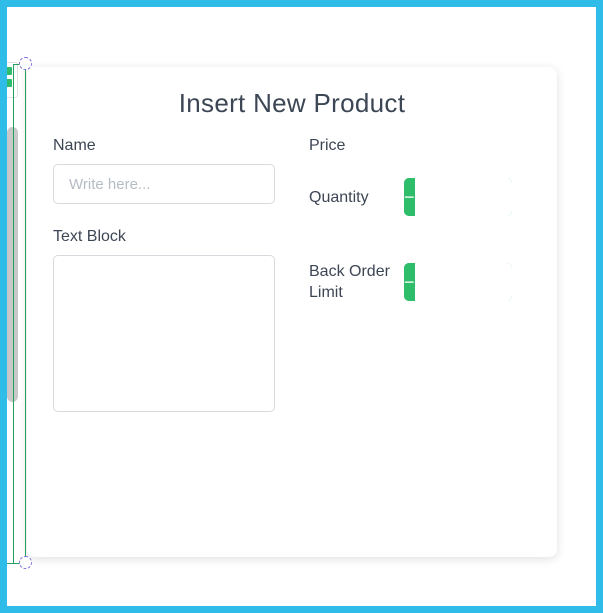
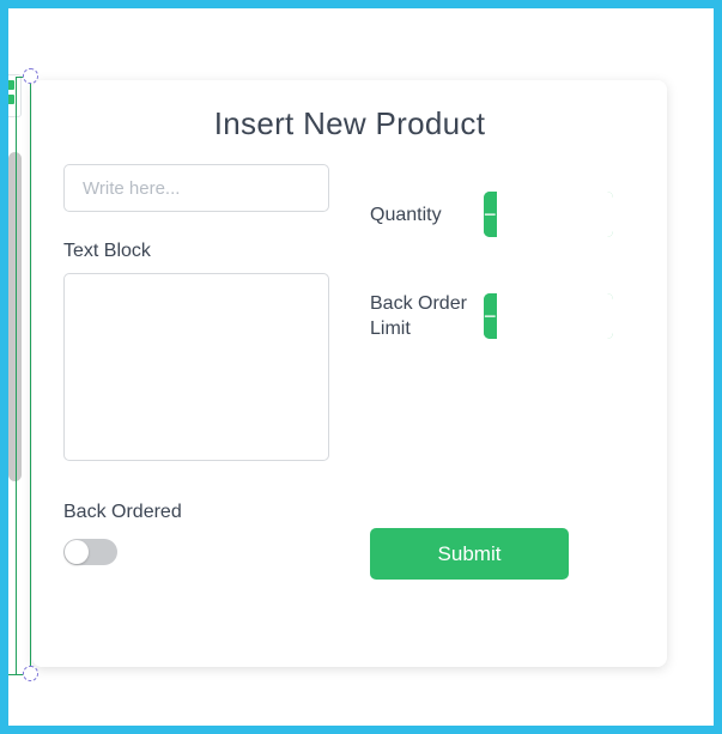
  Insert New Product
- Name
  Write here...
  Text Block
- Price
  Quantity
  −
  Back Order Limit
  −
+ Back Ordered
+ Submit
